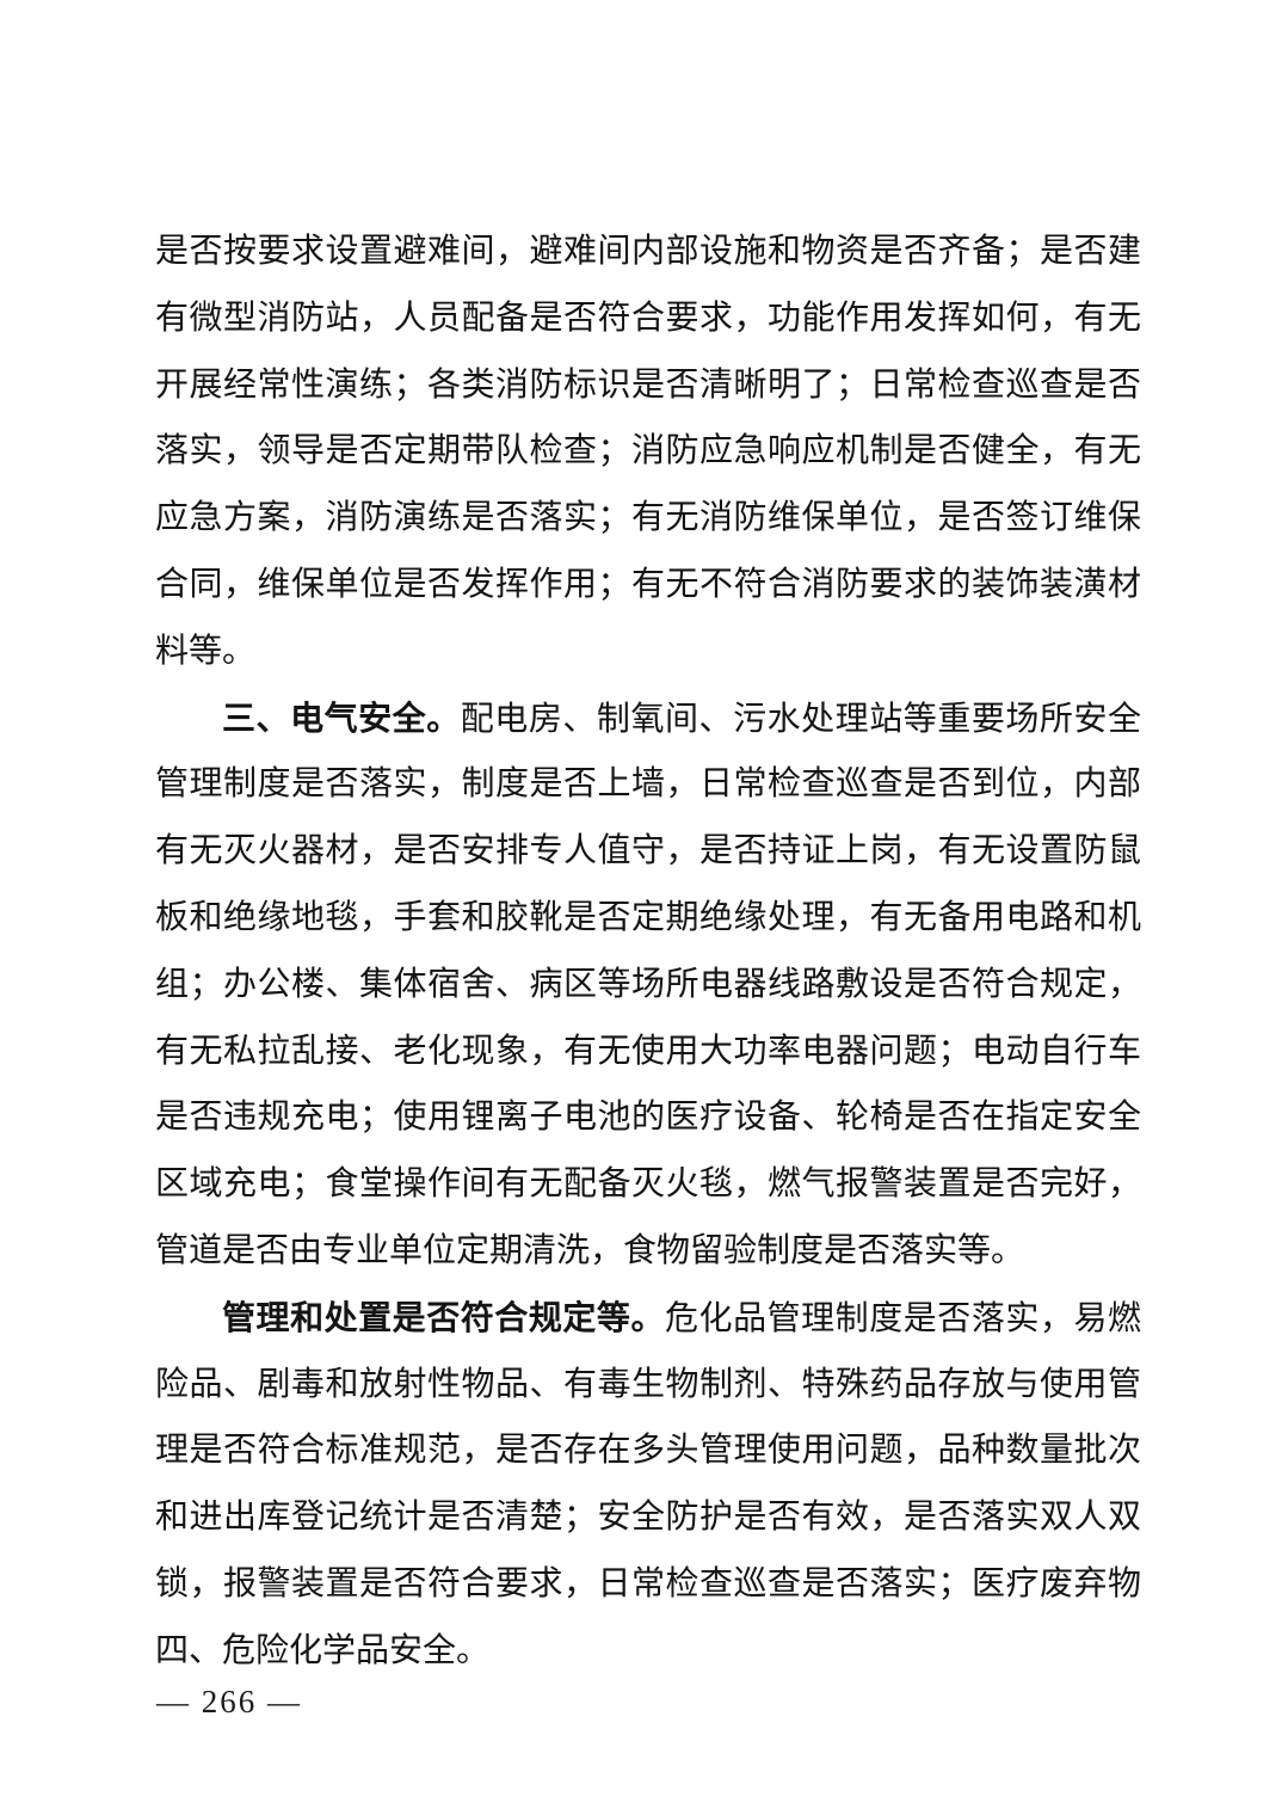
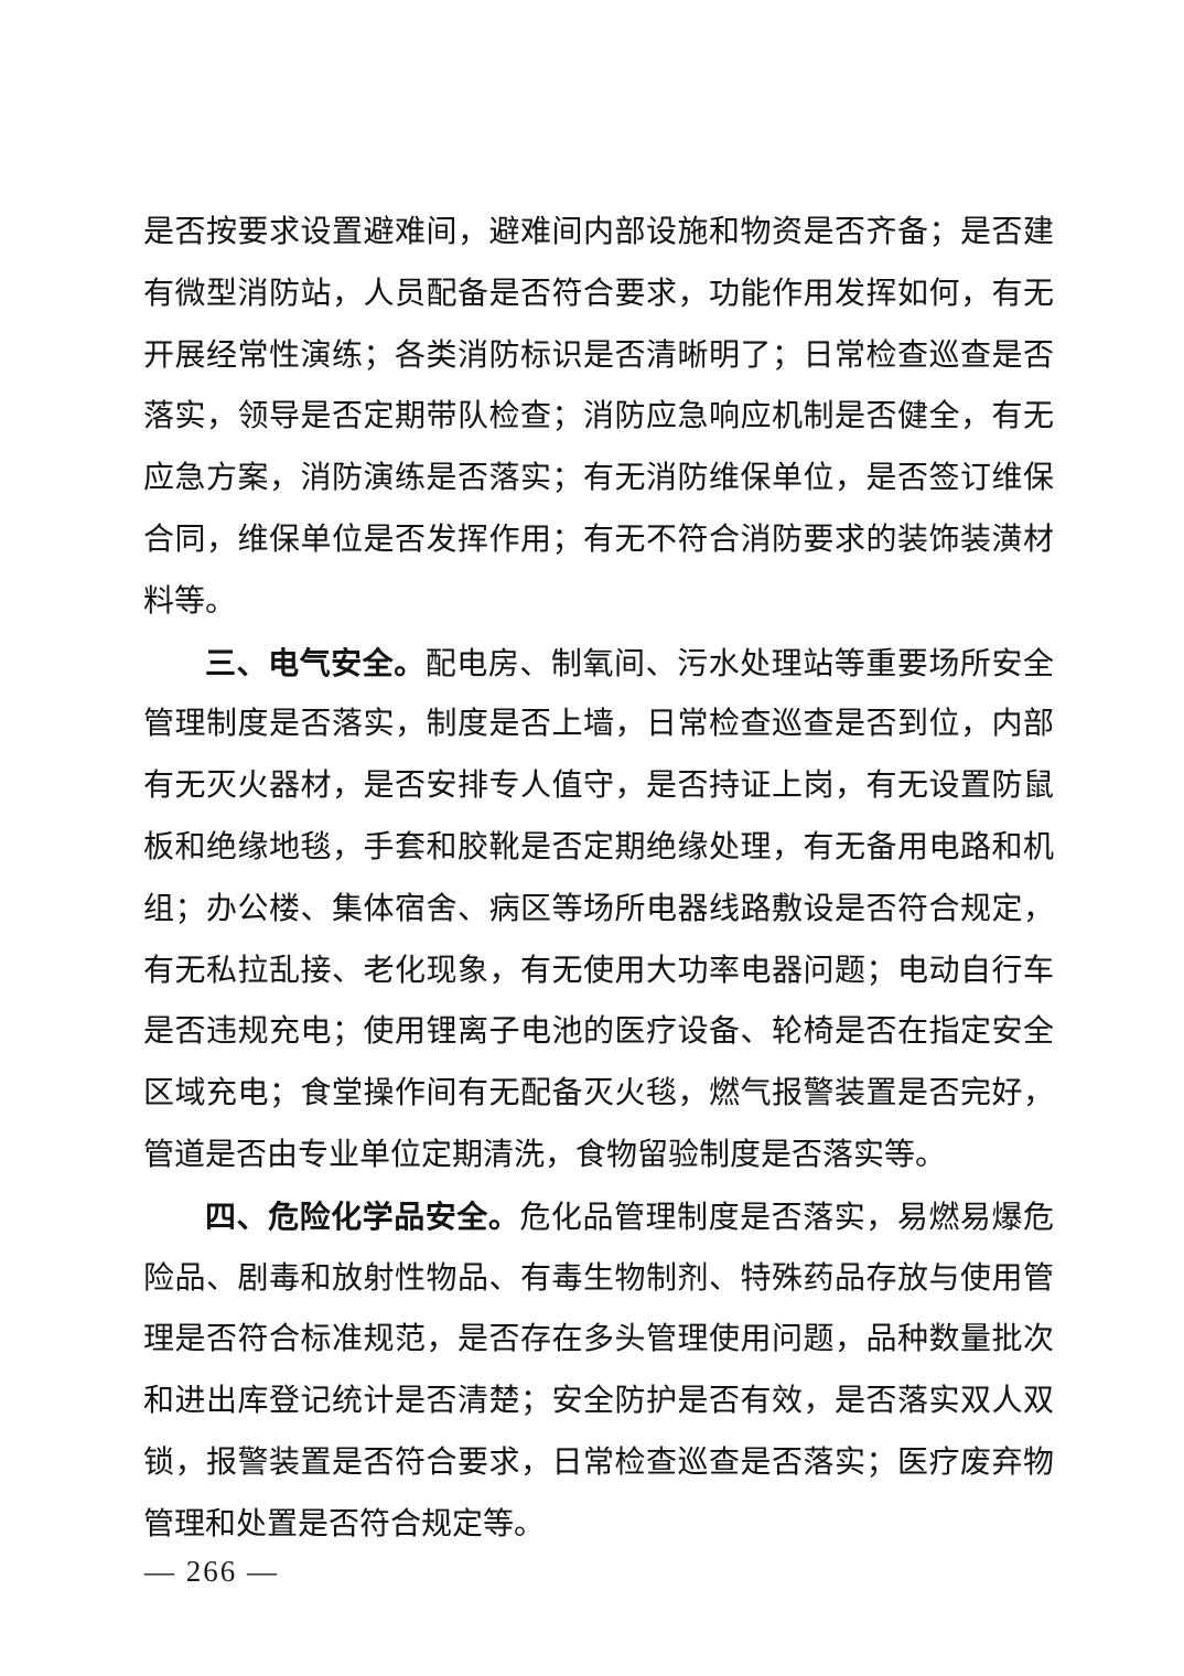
  是否按要求设置避难间，避难间内部设施和物资是否齐备；是否建
  有微型消防站，人员配备是否符合要求，功能作用发挥如何，有无
  开展经常性演练；各类消防标识是否清晰明了；日常检查巡查是否
  落实，领导是否定期带队检查；消防应急响应机制是否健全，有无
  应急方案，消防演练是否落实；有无消防维保单位，是否签订维保
  合同，维保单位是否发挥作用；有无不符合消防要求的装饰装潢材
  料等。
  三、电气安全。配电房、制氧间、污水处理站等重要场所安全
  管理制度是否落实，制度是否上墙，日常检查巡查是否到位，内部
  有无灭火器材，是否安排专人值守，是否持证上岗，有无设置防鼠
  板和绝缘地毯，手套和胶靴是否定期绝缘处理，有无备用电路和机
  组；办公楼、集体宿舍、病区等场所电器线路敷设是否符合规定，
  有无私拉乱接、老化现象，有无使用大功率电器问题；电动自行车
  是否违规充电；使用锂离子电池的医疗设备、轮椅是否在指定安全
  区域充电；食堂操作间有无配备灭火毯，燃气报警装置是否完好，
  管道是否由专业单位定期清洗，食物留验制度是否落实等。
- 管理和处置是否符合规定等。危化品管理制度是否落实，易燃
+ 四、危险化学品安全。危化品管理制度是否落实，易燃易爆危
  险品、剧毒和放射性物品、有毒生物制剂、特殊药品存放与使用管
  理是否符合标准规范，是否存在多头管理使用问题，品种数量批次
  和进出库登记统计是否清楚；安全防护是否有效，是否落实双人双
  锁，报警装置是否符合要求，日常检查巡查是否落实；医疗废弃物
- 四、危险化学品安全。
+ 管理和处置是否符合规定等。
  — 266 —
